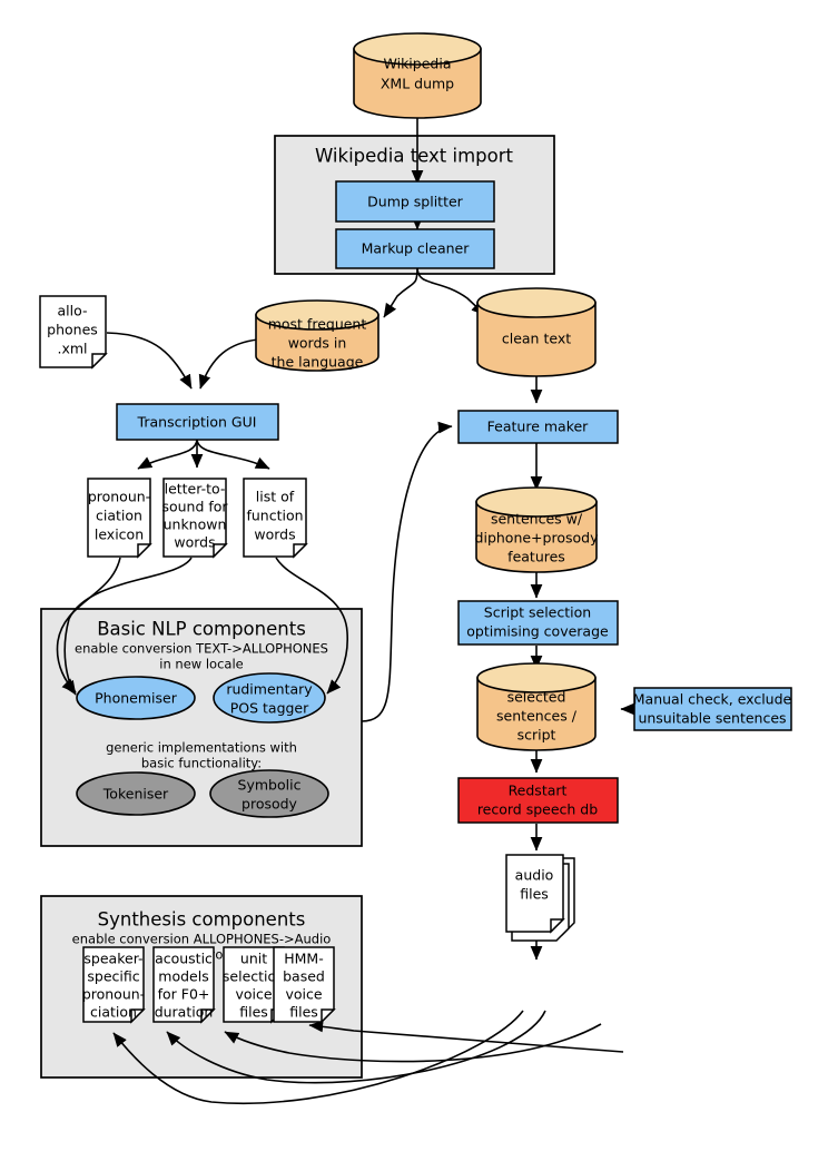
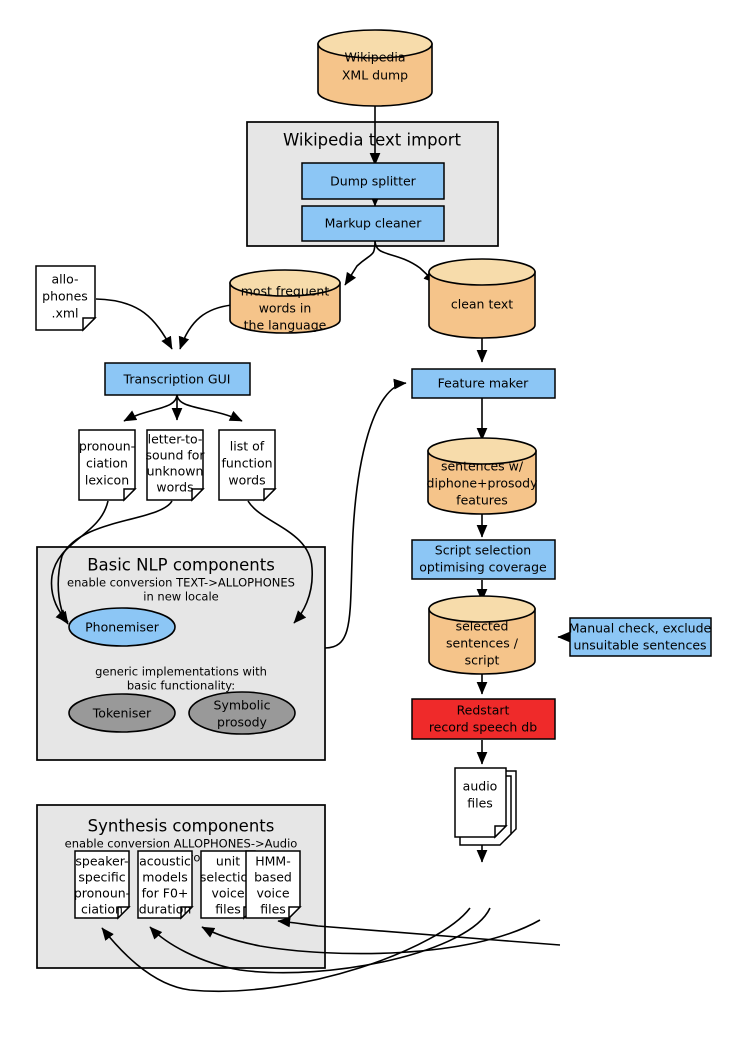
  Wikipedia
  XML dump
  Wikipedia text import
  Dump splitter
  Markup cleaner
  allo-
  phones
  .xml
  most frequent
  words in
  the language
  clean text
  Transcription GUI
  pronoun-
  ciation
  lexicon
  letter-to-
  sound for
  unknown
  words
  list of
  function
  words
  Basic NLP components
  enable conversion TEXT->ALLOPHONES
  in new locale
  generic implementations with
  basic functionality:
  Phonemiser
- rudimentary
- POS tagger
  Tokeniser
  Symbolic
  prosody
  Synthesis components
  enable conversion ALLOPHONES->Audio
  speaker-
  specific
  pronoun-
  ciation
  acoustic
  models
  for F0+
  duration
  unit
  selectio
  voice
  files
  HMM-
  based
  voice
  files
  Feature maker
  sentences w/
  diphone+prosody
  features
  Script selection
  optimising coverage
  selected
  sentences /
  script
  Manual check, exclude
  unsuitable sentences
  Redstart
  record speech db
  audio
  files
